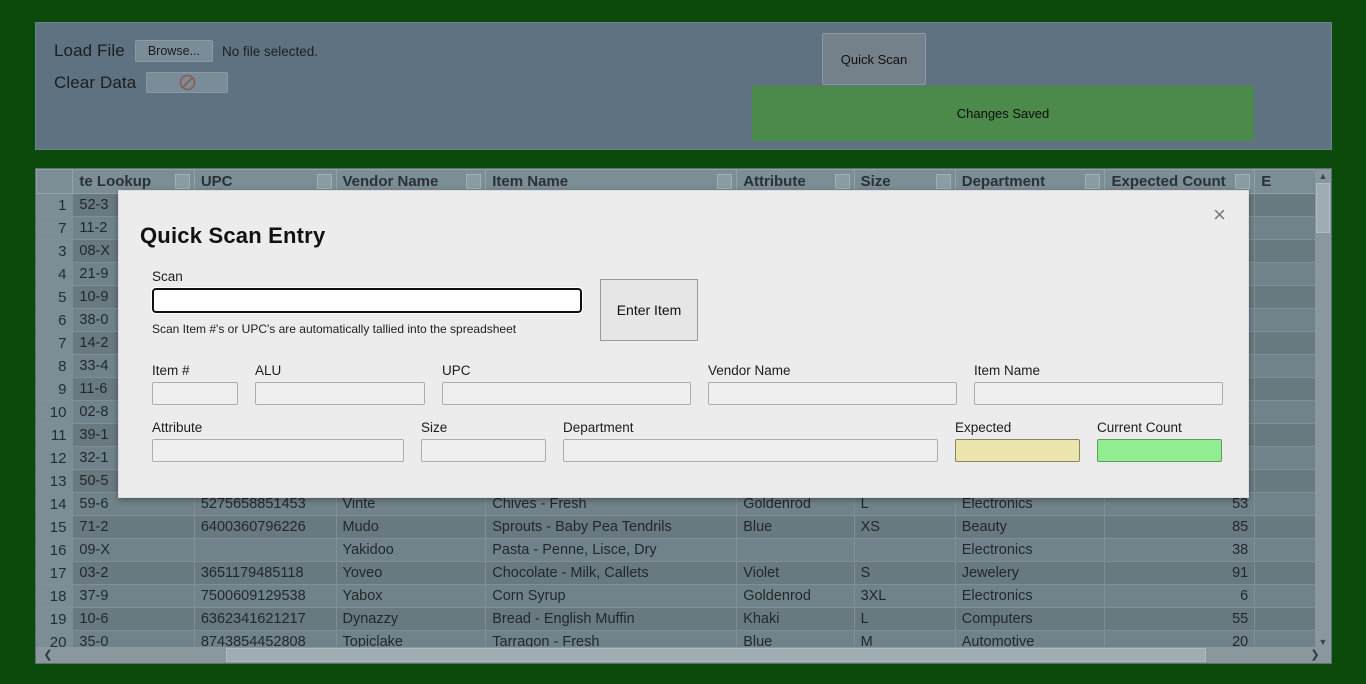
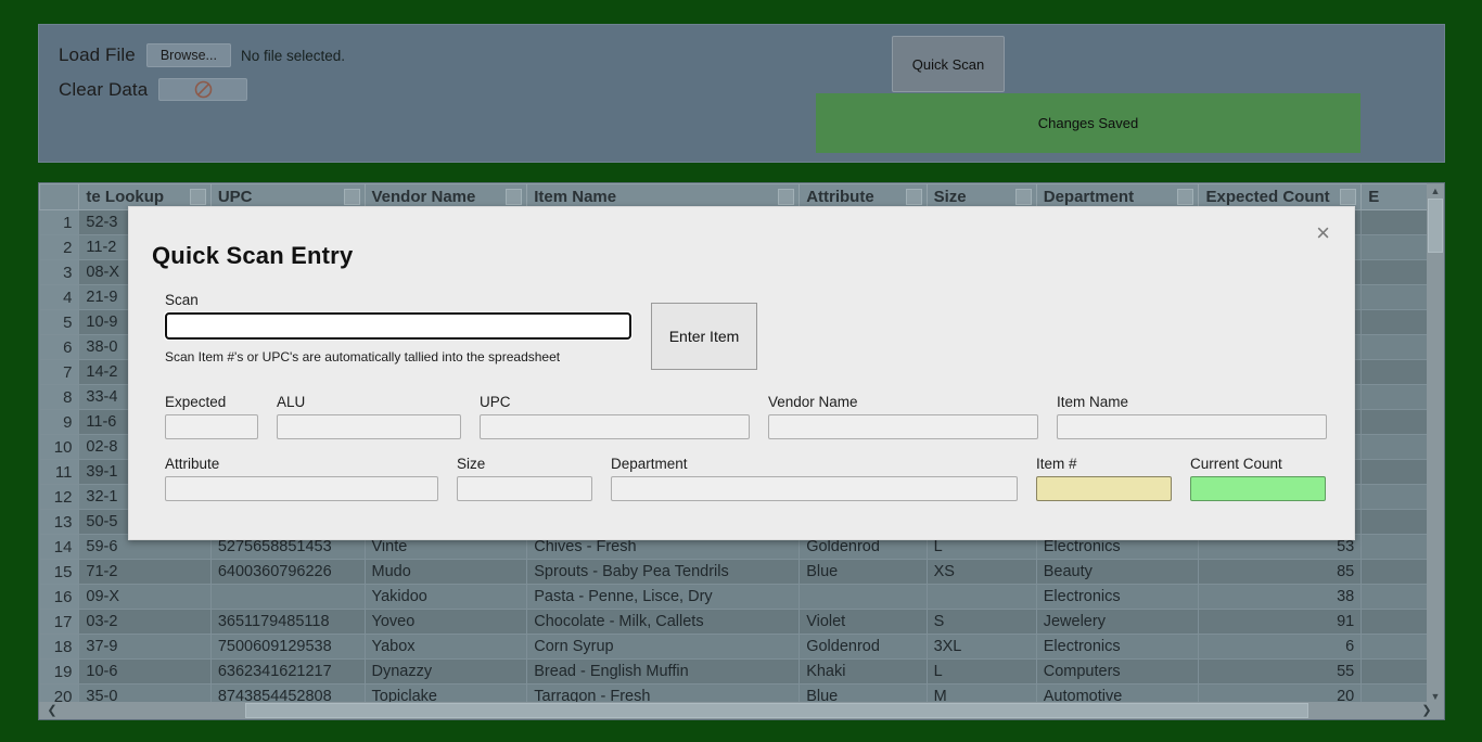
  Load File
  Browse...
  No file selected.
  Clear Data
  Quick Scan
  Changes Saved
  	te Lookup	UPC	Vendor Name	Item Name	Attribute	Size	Department	Expected Count	E
  1	52-3
- 7	11-2
+ 2	11-2
  3	08-X
  4	21-9
  5	10-9
  6	38-0
  7	14-2
  8	33-4
  9	11-6
  12	32-1
  13	50-5
  14	59-6	5275658851453	Vinte	Chives - Fresh	Goldenrod	L	Electronics	53
  15	71-2	6400360796226	Mudo	Sprouts - Baby Pea Tendrils	Blue	XS	Beauty	85
  16	09-X		Yakidoo	Pasta - Penne, Lisce, Dry			Electronics	38
  17	03-2	3651179485118	Yoveo	Chocolate - Milk, Callets	Violet	S	Jewelery	91
  18	37-9	7500609129538	Yabox	Corn Syrup	Goldenrod	3XL	Electronics	6
  19	10-6	6362341621217	Dynazzy	Bread - English Muffin	Khaki	L	Computers	55
  20	35-0	8743854452808	Topiclake	Tarragon - Fresh	Blue	M	Automotive	20
  ▲
  ▼
  ❮
  ❯
  ×
  Quick Scan Entry
  Scan
  Scan Item #'s or UPC's are automatically tallied into the spreadsheet
  Enter Item
- Item #
+ Expected
  ALU
  UPC
  Vendor Name
  Item Name
  Attribute
  Size
  Department
- Expected
+ Item #
  Current Count
